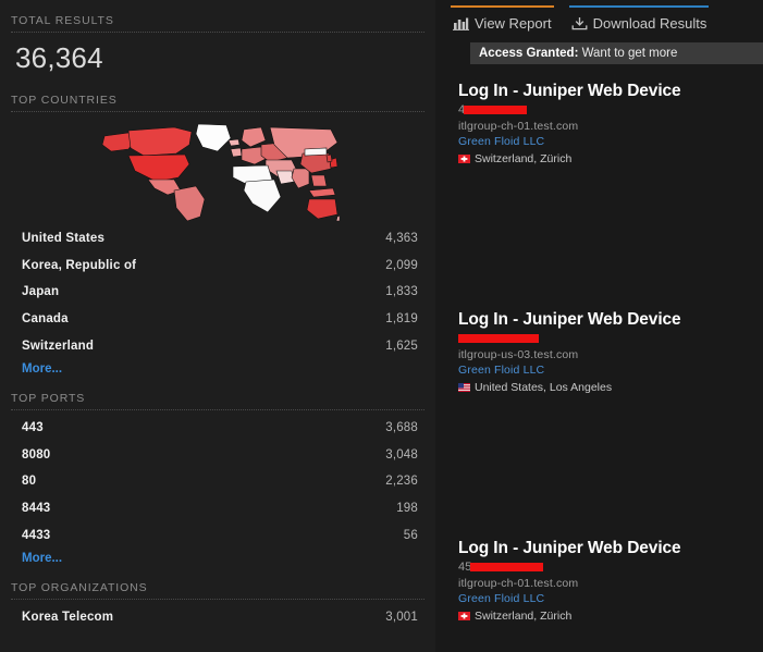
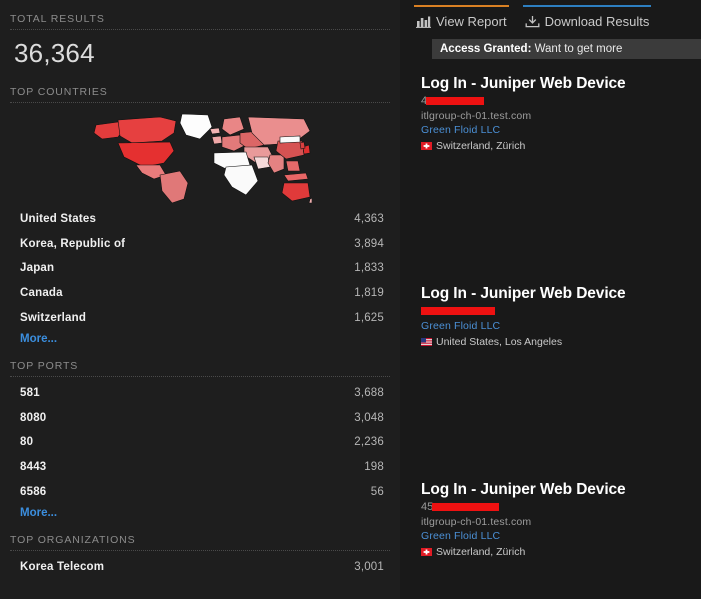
  TOTAL RESULTS
  36,364
  TOP COUNTRIES
  United States
  4,363
  Korea, Republic of
- 2,099
+ 3,894
  Japan
  1,833
  Canada
  1,819
  Switzerland
  1,625
  More...
  TOP PORTS
- 443
+ 581
  3,688
  8080
  3,048
  80
  2,236
  8443
  198
- 4433
+ 6586
  56
  More...
  TOP ORGANIZATIONS
  Korea Telecom
  3,001
  View Report
  Download Results
  Access Granted: Want to get more
  Log In - Juniper Web Device
  4
  itlgroup-ch-01.test.com
  Green Floid LLC
  Switzerland, Zürich
  Log In - Juniper Web Device
- itlgroup-us-03.test.com
  Green Floid LLC
  United States, Los Angeles
  Log In - Juniper Web Device
  45
  itlgroup-ch-01.test.com
  Green Floid LLC
  Switzerland, Zürich
